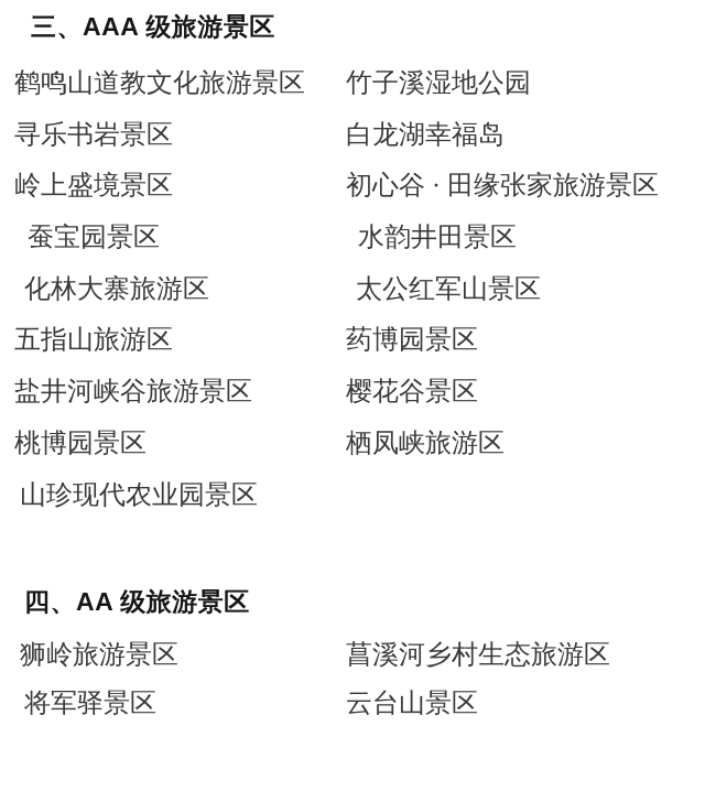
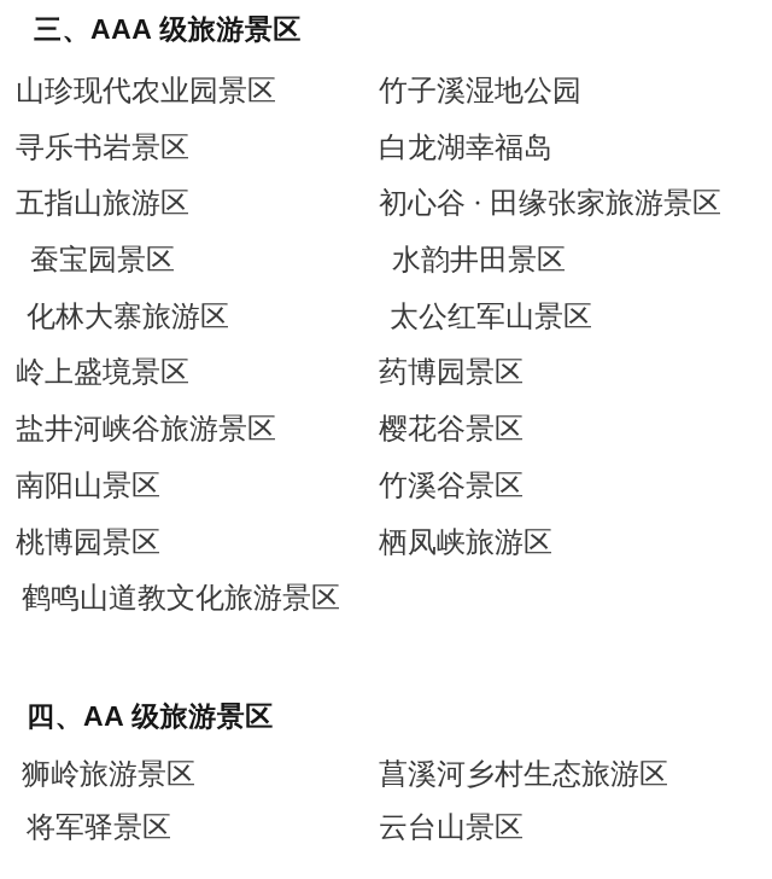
  三、AAA 级旅游景区
- 鹤鸣山道教文化旅游景区
+ 山珍现代农业园景区
  竹子溪湿地公园
  寻乐书岩景区
  白龙湖幸福岛
- 岭上盛境景区
+ 五指山旅游区
  初心谷 · 田缘张家旅游景区
  蚕宝园景区
  水韵井田景区
  化林大寨旅游区
  太公红军山景区
- 五指山旅游区
+ 岭上盛境景区
  药博园景区
  盐井河峡谷旅游景区
  樱花谷景区
+ 南阳山景区
+ 竹溪谷景区
  桃博园景区
  栖凤峡旅游区
- 山珍现代农业园景区
+ 鹤鸣山道教文化旅游景区
  四、AA 级旅游景区
  狮岭旅游景区
  菖溪河乡村生态旅游区
  将军驿景区
  云台山景区
